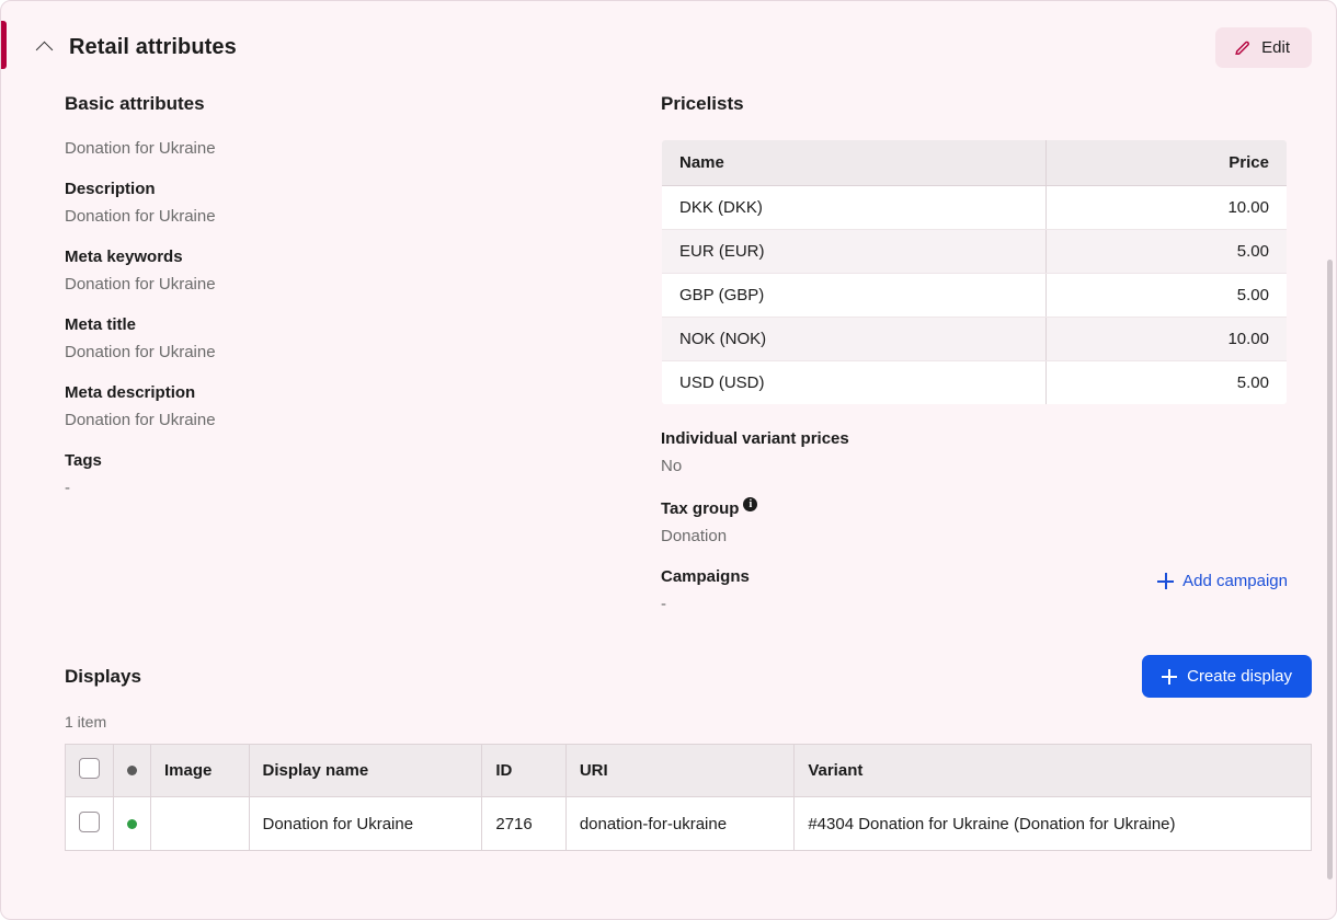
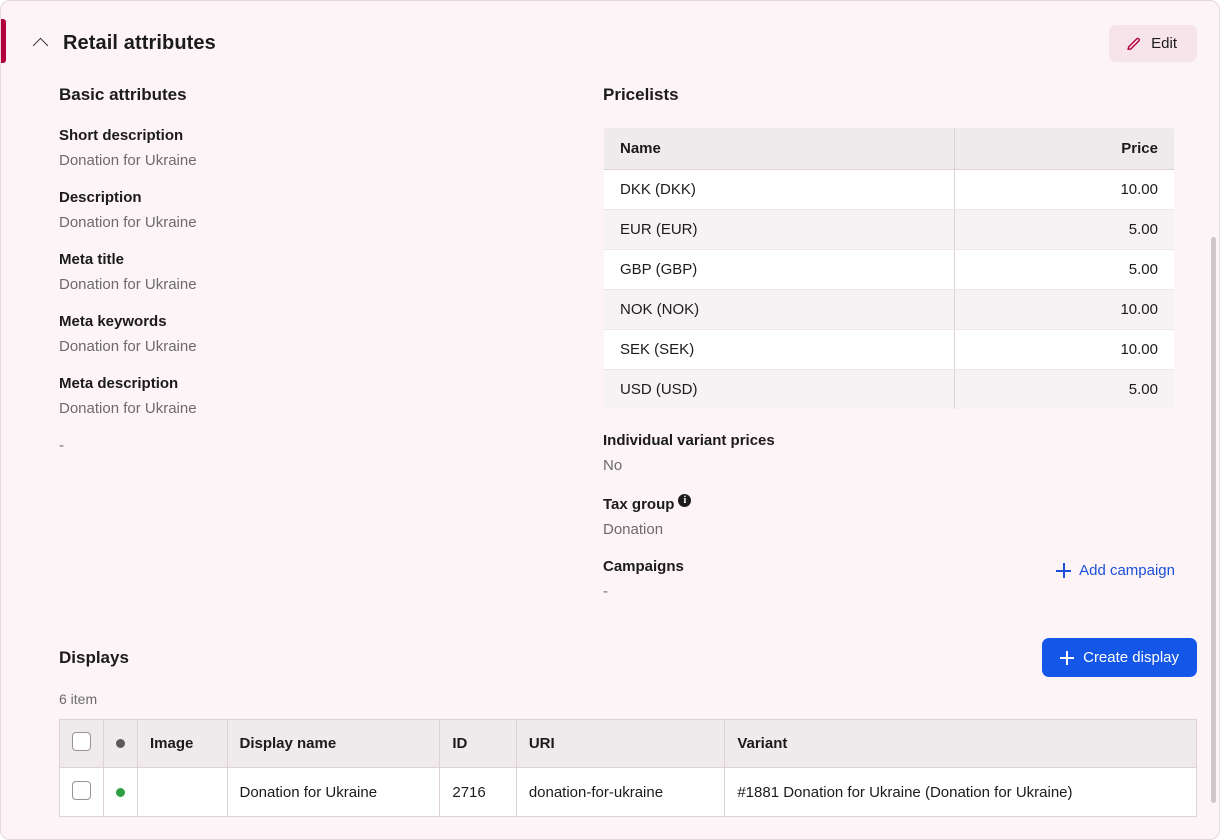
  Retail attributes
  Edit
  Basic attributes
+ Short description
  Donation for Ukraine
  Description
  Donation for Ukraine
- Meta keywords
+ Meta title
  Donation for Ukraine
- Meta title
+ Meta keywords
  Donation for Ukraine
  Meta description
  Donation for Ukraine
- Tags
  -
  Pricelists
  Name	Price
  DKK (DKK)	10.00
  EUR (EUR)	5.00
  GBP (GBP)	5.00
  NOK (NOK)	10.00
+ SEK (SEK)	10.00
  USD (USD)	5.00
  Individual variant prices
  No
  Tax group i
  Donation
  Campaigns
  Add campaign
  -
  Displays
  Create display
- 1 item
+ 6 item
  		Image	Display name	ID	URI	Variant
- 			Donation for Ukraine	2716	donation-for-ukraine	#4304 Donation for Ukraine (Donation for Ukraine)
+ 			Donation for Ukraine	2716	donation-for-ukraine	#1881 Donation for Ukraine (Donation for Ukraine)
